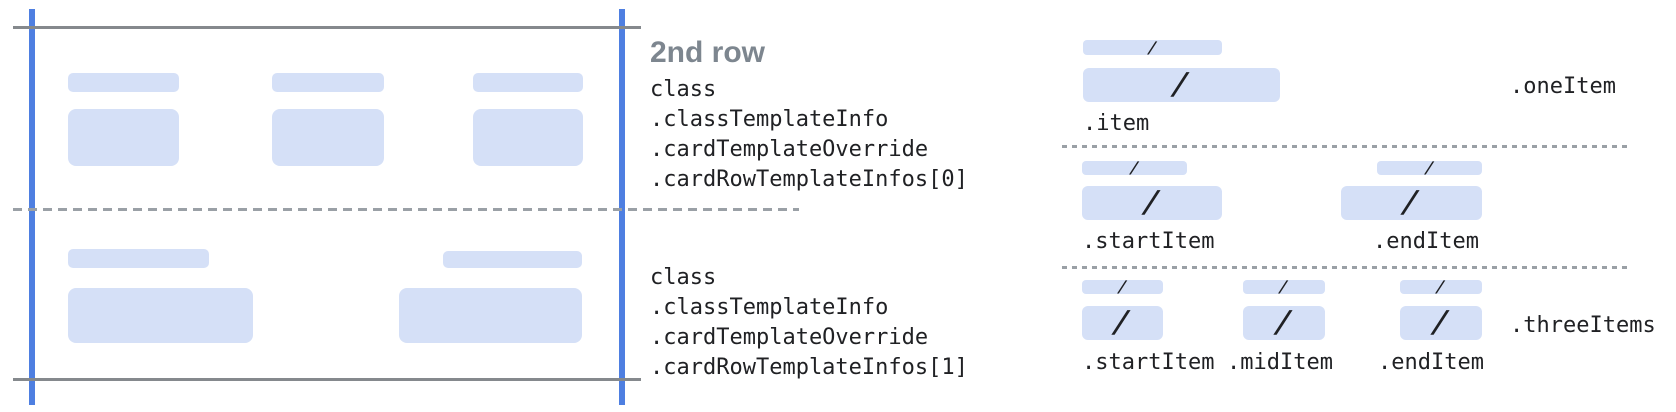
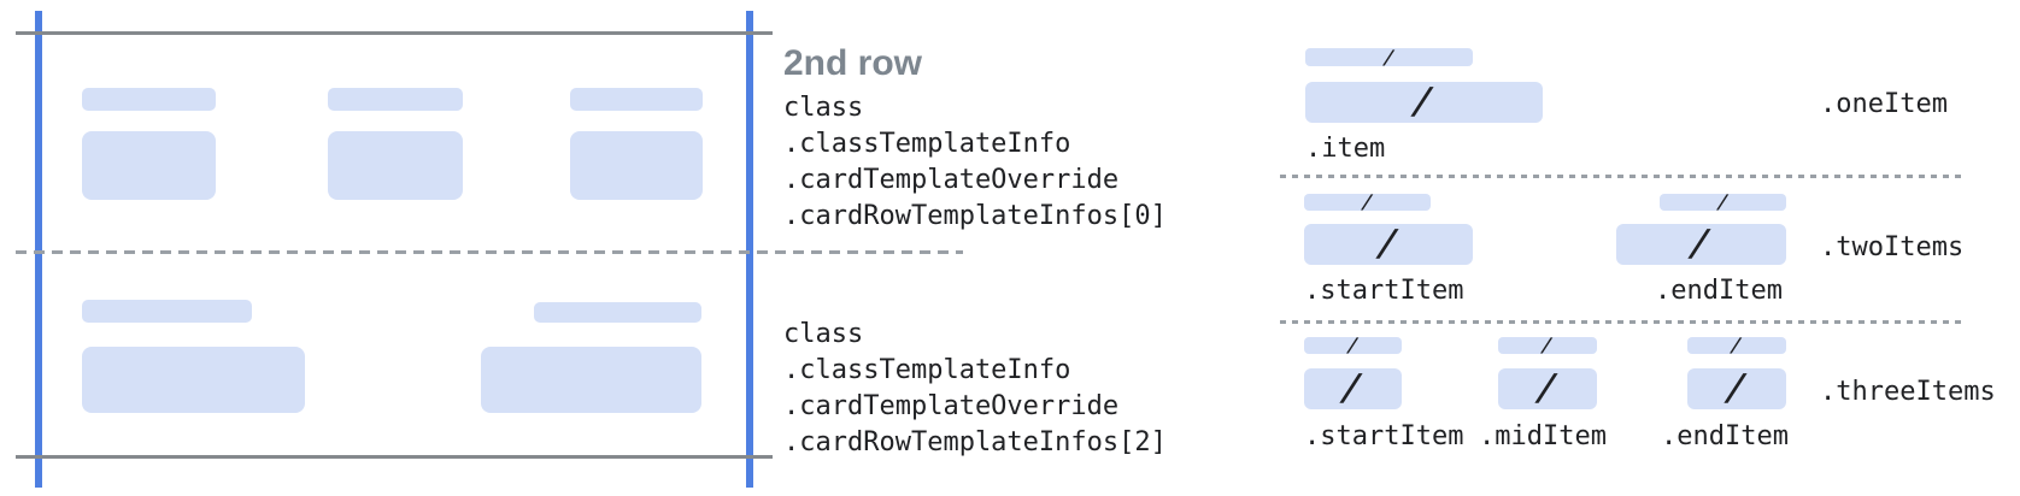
  2nd row
  class
  .classTemplateInfo
  .cardTemplateOverride
  .cardRowTemplateInfos[0]
  class
  .classTemplateInfo
  .cardTemplateOverride
- .cardRowTemplateInfos[1]
+ .cardRowTemplateInfos[2]
  .item
  .oneItem
  .startItem
  .endItem
+ .twoItems
  .startItem
  .midItem
  .endItem
  .threeItems
